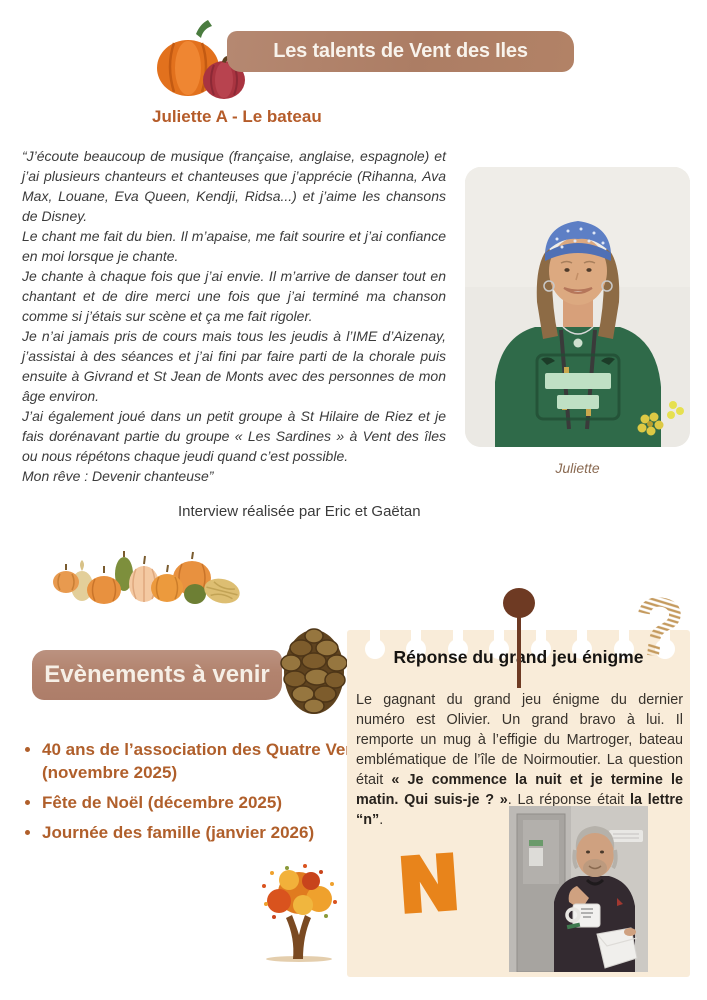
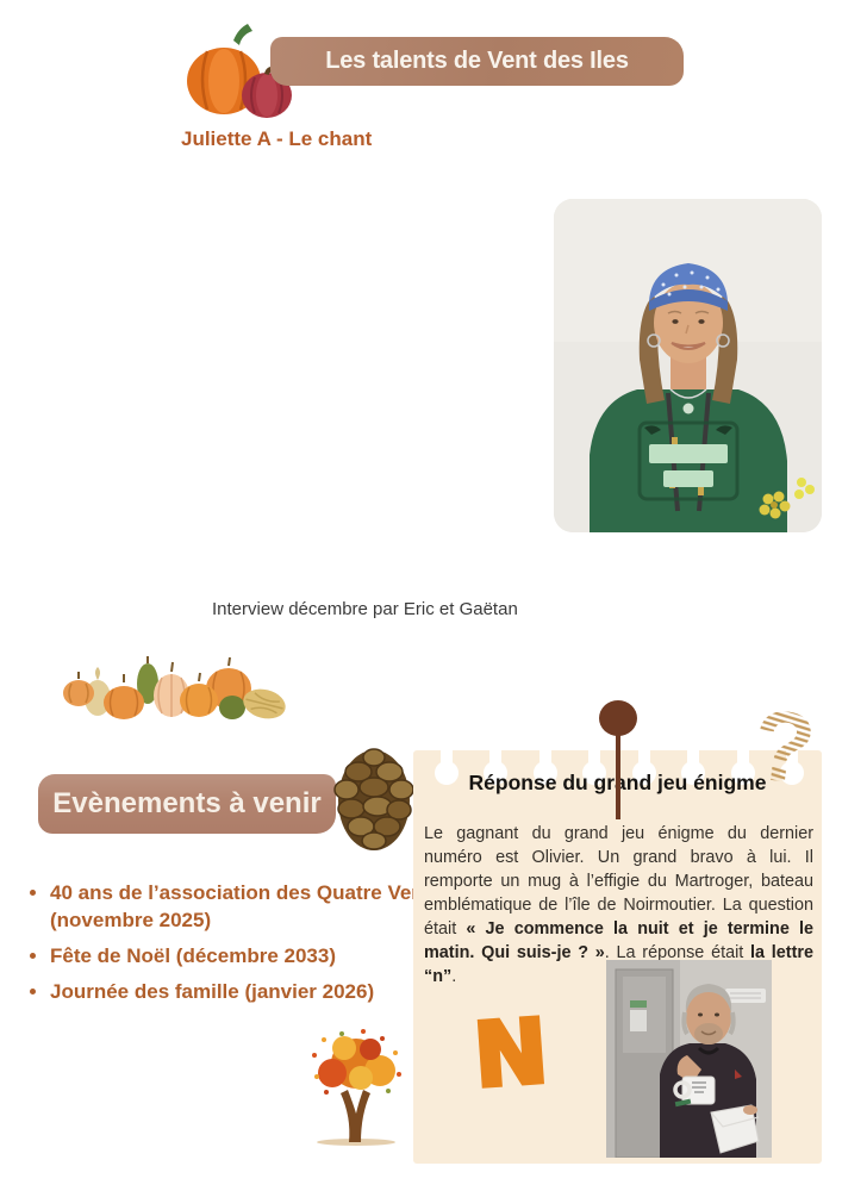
  Les talents de Vent des Iles
- Juliette A - Le bateau
+ Juliette A - Le chant
- “J’écoute beaucoup de musique (française, anglaise, espagnole) et j’ai plusieurs chanteurs et chanteuses que j’apprécie (Rihanna, Ava Max, Louane, Eva Queen, Kendji, Ridsa...) et j’aime les chansons de Disney.
- Le chant me fait du bien. Il m’apaise, me fait sourire et j’ai confiance en moi lorsque je chante.
- Je chante à chaque fois que j’ai envie. Il m’arrive de danser tout en chantant et de dire merci une fois que j’ai terminé ma chanson comme si j’étais sur scène et ça me fait rigoler.
- Je n’ai jamais pris de cours mais tous les jeudis à l’IME d’Aizenay, j’assistai à des séances et j’ai fini par faire parti de la chorale puis ensuite à Givrand et St Jean de Monts avec des personnes de mon âge environ.
- J’ai également joué dans un petit groupe à St Hilaire de Riez et je fais dorénavant partie du groupe « Les Sardines » à Vent des îles ou nous répétons chaque jeudi quand c’est possible.
- Mon rêve : Devenir chanteuse”
- Juliette
- Interview réalisée par Eric et Gaëtan
+ Interview décembre par Eric et Gaëtan
  Evènements à venir
  40 ans de l’association des Quatre Ve (novembre 2025)
- Fête de Noël (décembre 2025)
+ Fête de Noël (décembre 2033)
  Journée des famille (janvier 2026)
  Réponse du grnd jeu énigme
  Le gagnant du grand jeu énigme du dernier numéro est Olivier. Un grand bravo à lui. Il remporte un mug à l’effigie du Martroger, bateau emblématique de l’île de Noirmoutier. La question était « Je commence la nuit et je termine le matin. Qui suis-je ? ». La réponse était la lettre “n”.
